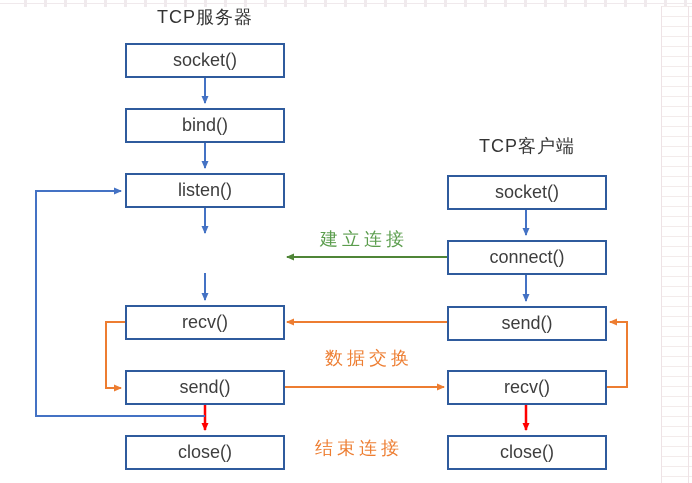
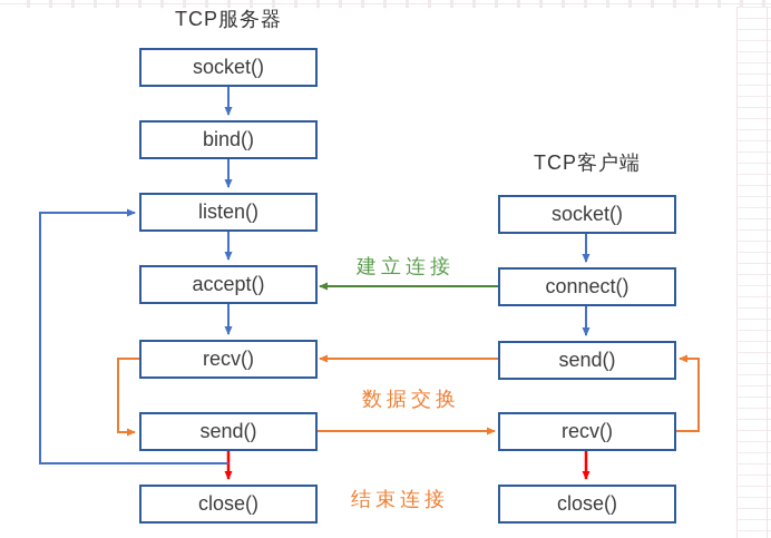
  TCP服务器
  TCP客户端
  socket()
  bind()
  listen()
+ accept()
  recv()
  send()
  close()
  socket()
  connect()
  send()
  recv()
  close()
  建立连接
  数据交换
  结束连接
